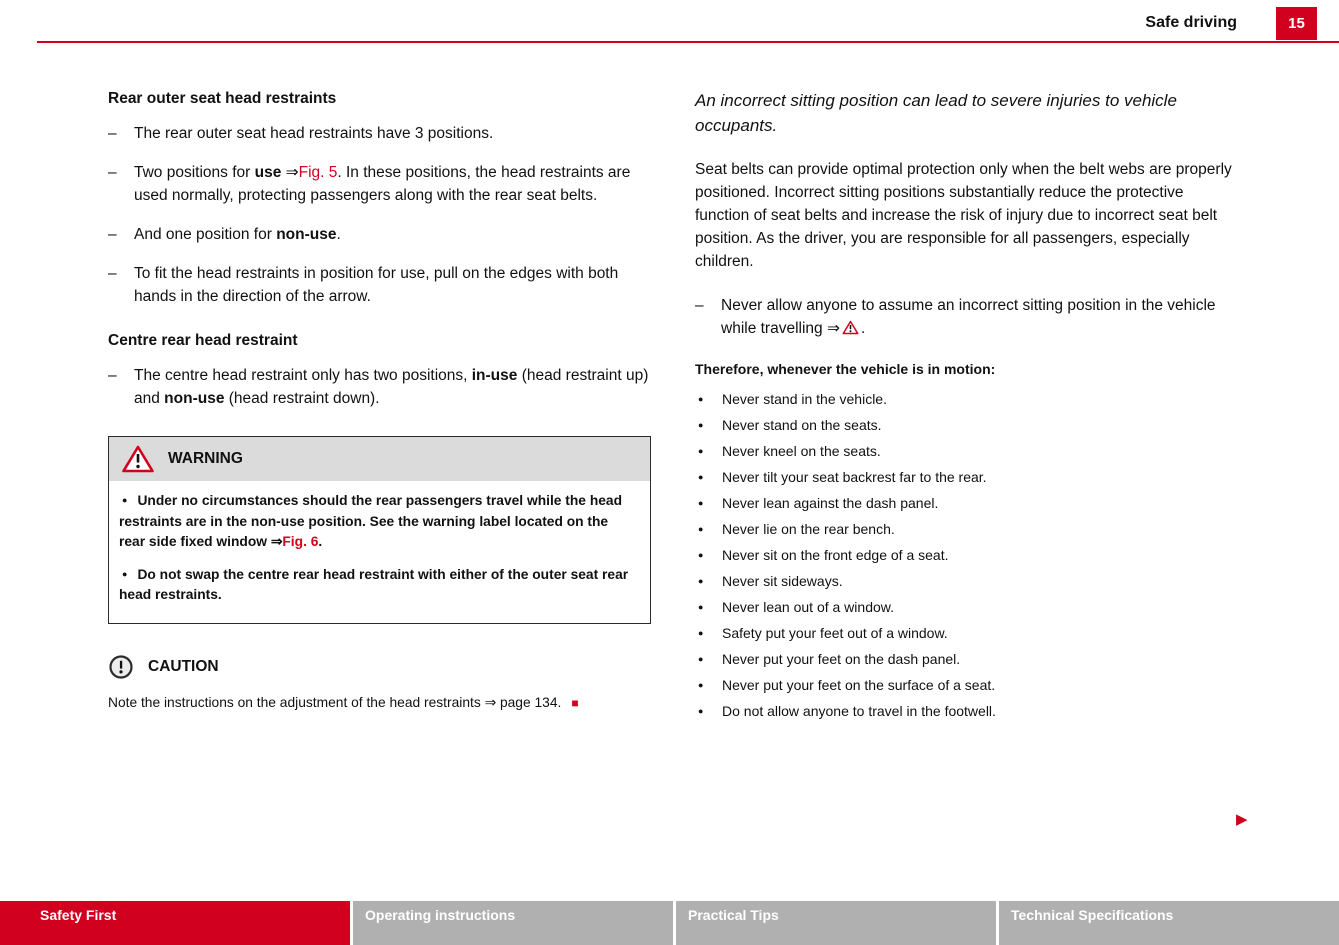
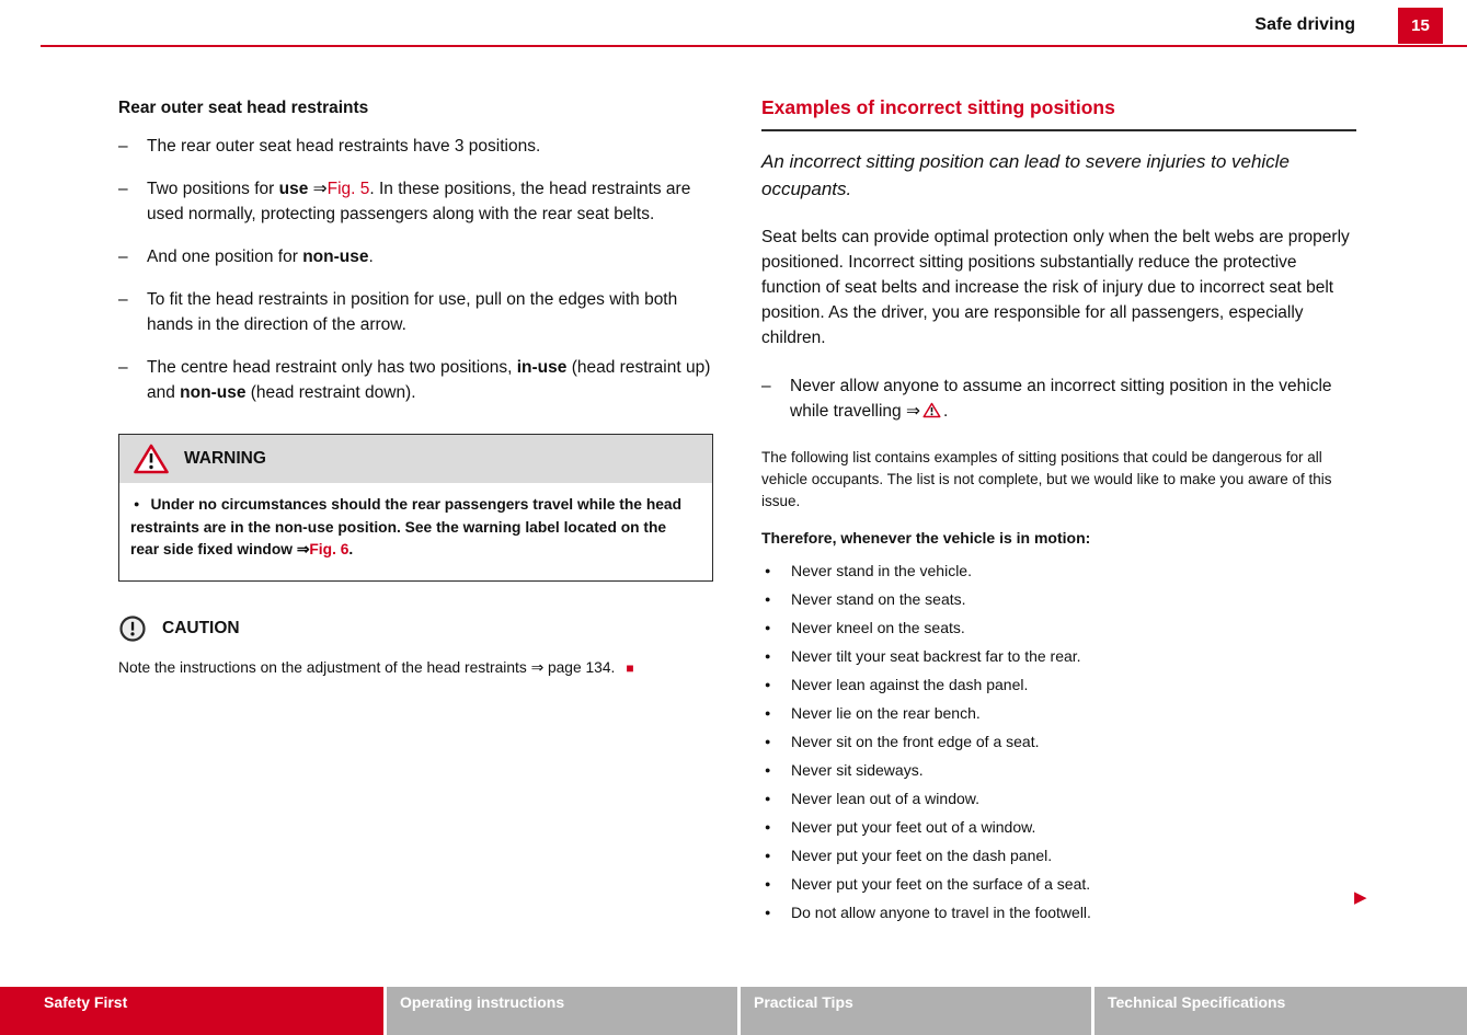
  Safe driving
  15
  Rear outer seat head restraints
  –
  The rear outer seat head restraints have 3 positions.
  –
  Two positions for use ⇒Fig. 5. In these positions, the head restraints are used normally, protecting passengers along with the rear seat belts.
  –
  And one position for non-use.
  –
  To fit the head restraints in position for use, pull on the edges with both hands in the direction of the arrow.
- Centre rear head restraint
  –
  The centre head restraint only has two positions, in-use (head restraint up) and non-use (head restraint down).
  WARNING
  ● Under no circumstances should the rear passengers travel while the head restraints are in the non-use position. See the warning label located on the rear side fixed window ⇒Fig. 6.
- ● Do not swap the centre rear head restraint with either of the outer seat rear head restraints.
  CAUTION
  Note the instructions on the adjustment of the head restraints ⇒ page 134. ■
+ Examples of incorrect sitting positions
  An incorrect sitting position can lead to severe injuries to vehicle occupants.
  Seat belts can provide optimal protection only when the belt webs are properly positioned. Incorrect sitting positions substantially reduce the protective function of seat belts and increase the risk of injury due to incorrect seat belt position. As the driver, you are responsible for all passengers, especially children.
  –
  Never allow anyone to assume an incorrect sitting position in the vehicle while travelling ⇒ .
+ The following list contains examples of sitting positions that could be dangerous for all vehicle occupants. The list is not complete, but we would like to make you aware of this issue.
  Therefore, whenever the vehicle is in motion:
  ●
  Never stand in the vehicle.
  ●
  Never stand on the seats.
  ●
  Never kneel on the seats.
  ●
  Never tilt your seat backrest far to the rear.
  ●
  Never lean against the dash panel.
  ●
  Never lie on the rear bench.
  ●
  Never sit on the front edge of a seat.
  ●
  Never sit sideways.
  ●
  Never lean out of a window.
  ●
- Safety put your feet out of a window.
+ Never put your feet out of a window.
  ●
  Never put your feet on the dash panel.
  ●
  Never put your feet on the surface of a seat.
  ●
  Do not allow anyone to travel in the footwell.
  ▶
  Safety First
  Operating instructions
  Practical Tips
  Technical Specifications
